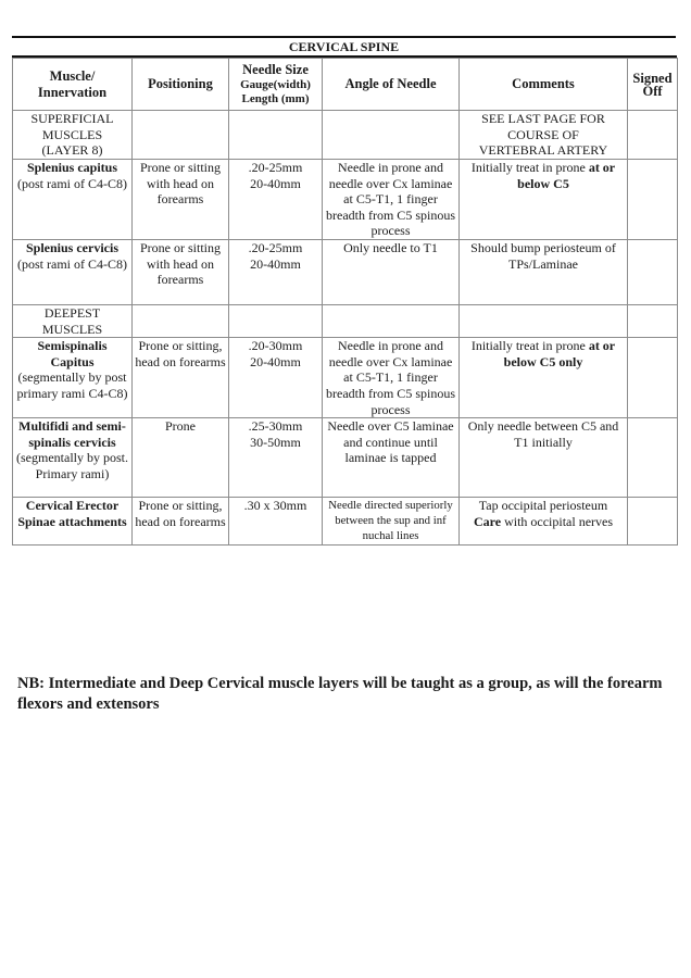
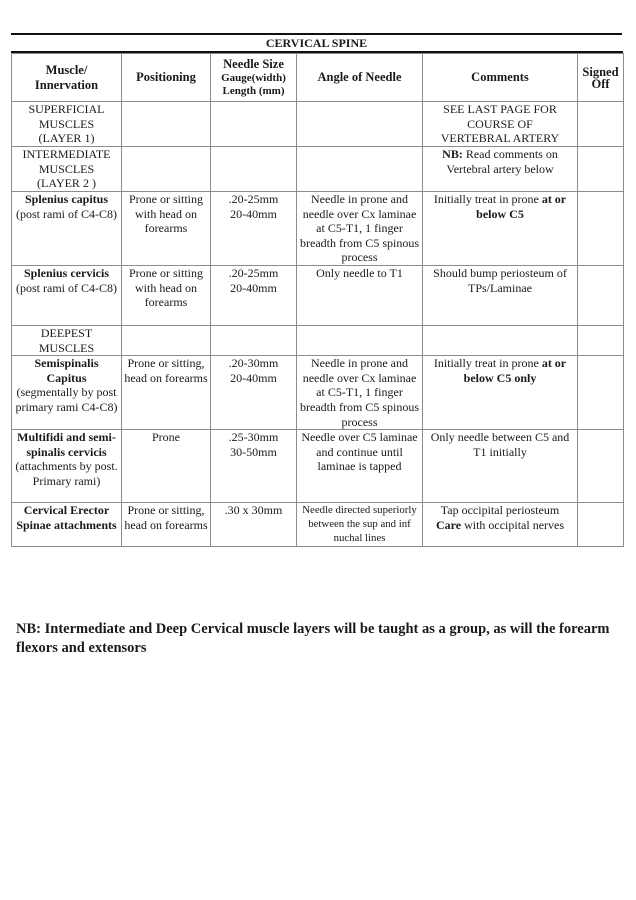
  CERVICAL SPINE
  Muscle/ Innervation	Positioning	Needle Size Gauge(width) Length (mm)	Angle of Needle	Comments	Signed Off
- SUPERFICIAL MUSCLES (LAYER 8)				SEE LAST PAGE FOR COURSE OF VERTEBRAL ARTERY
+ SUPERFICIAL MUSCLES (LAYER 1)				SEE LAST PAGE FOR COURSE OF VERTEBRAL ARTERY
+ INTERMEDIATE MUSCLES (LAYER 2 )				NB: Read comments on Vertebral artery below
  Splenius capitus (post rami of C4-C8)	Prone or sitting with head on forearms	.20-25mm 20-40mm	Needle in prone and needle over Cx laminae at C5-T1, 1 finger breadth from C5 spinous process	Initially treat in prone at or below C5
  Splenius cervicis (post rami of C4-C8)	Prone or sitting with head on forearms	.20-25mm 20-40mm	Only needle to T1	Should bump periosteum of TPs/Laminae
  DEEPEST MUSCLES
  Semispinalis Capitus (segmentally by post primary rami C4-C8)	Prone or sitting, head on forearms	.20-30mm 20-40mm	Needle in prone and needle over Cx laminae at C5-T1, 1 finger breadth from C5 spinous process	Initially treat in prone at or below C5 only
- Multifidi and semi-spinalis cervicis (segmentally by post. Primary rami)	Prone	.25-30mm 30-50mm	Needle over C5 laminae and continue until laminae is tapped	Only needle between C5 and T1 initially
+ Multifidi and semi-spinalis cervicis (attachments by post. Primary rami)	Prone	.25-30mm 30-50mm	Needle over C5 laminae and continue until laminae is tapped	Only needle between C5 and T1 initially
  Cervical Erector Spinae attachments	Prone or sitting, head on forearms	.30 x 30mm	Needle directed superiorly between the sup and inf nuchal lines	Tap occipital periosteum Care with occipital nerves
  NB: Intermediate and Deep Cervical muscle layers will be taught as a group, as will the forearm flexors and extensors
